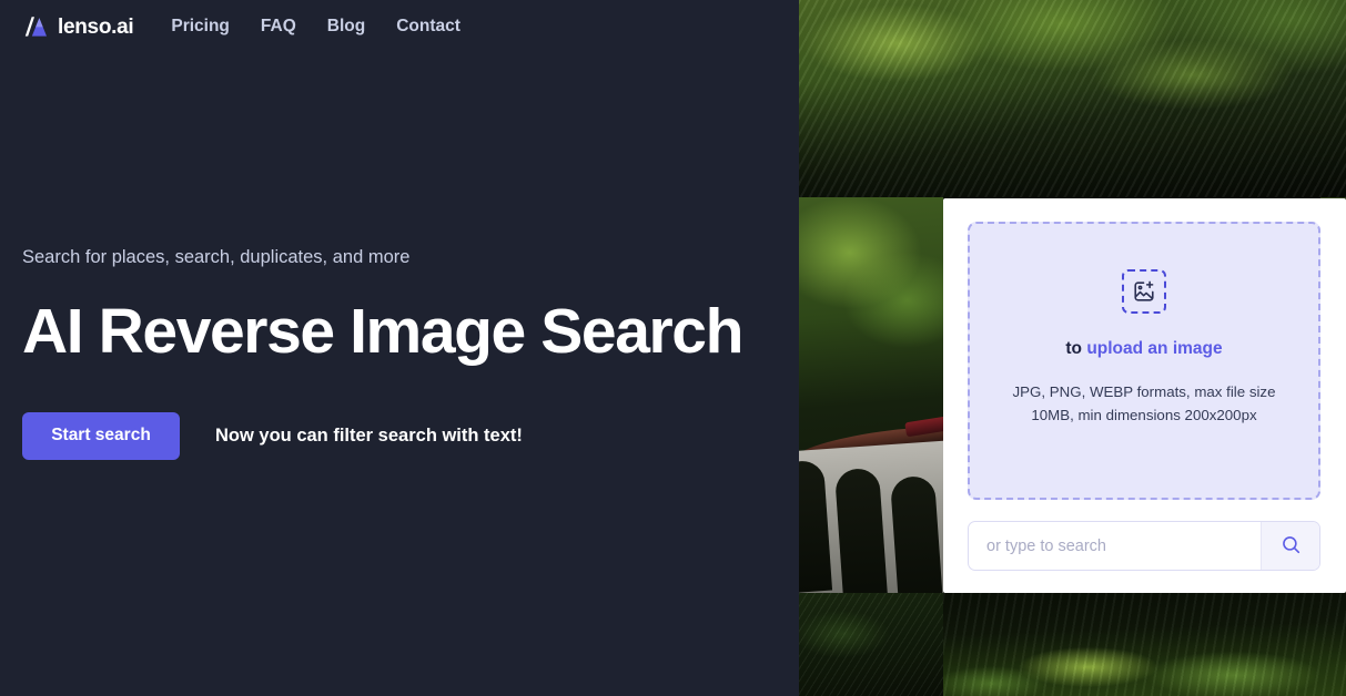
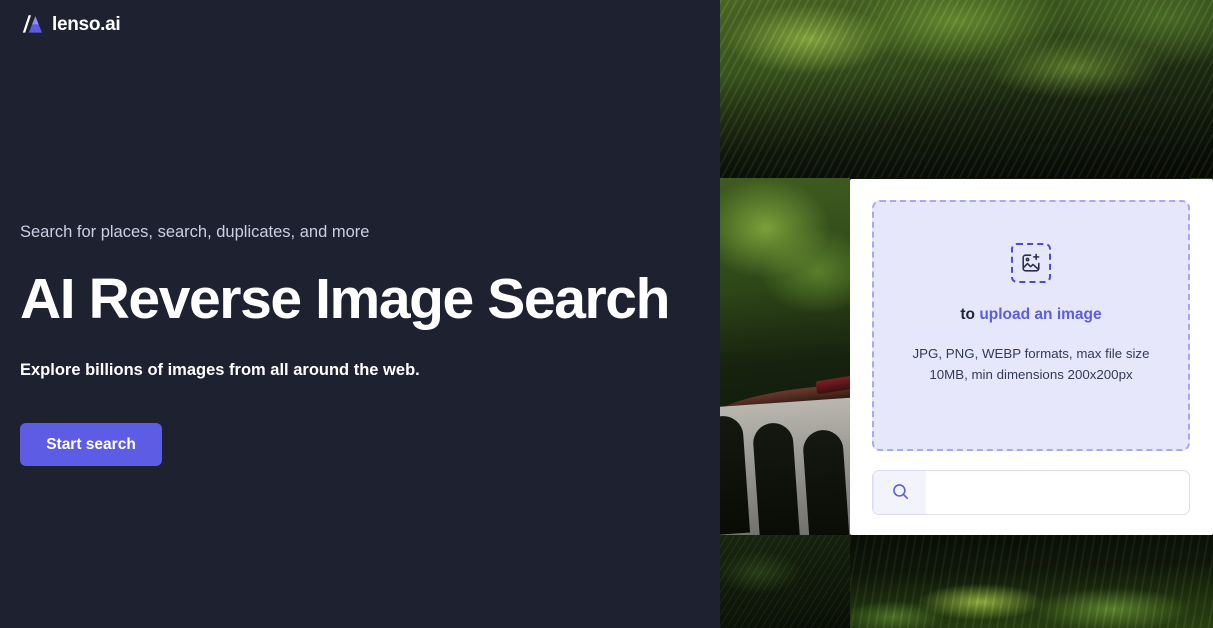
  lenso.ai
- Pricing
- FAQ
- Blog
- Contact
  Search for places, search, duplicates, and more
  AI Reverse Image Search
+ Explore billions of images from all around the web.
  Start search
- Now you can filter search with text!
  to upload an image
  JPG, PNG, WEBP formats, max file size 10MB, min dimensions 200x200px
- or type to search
